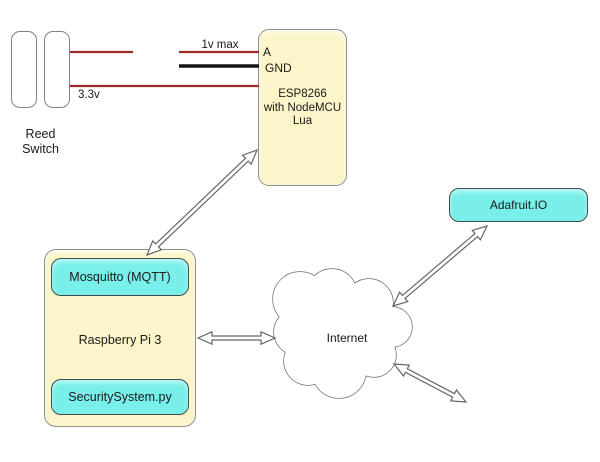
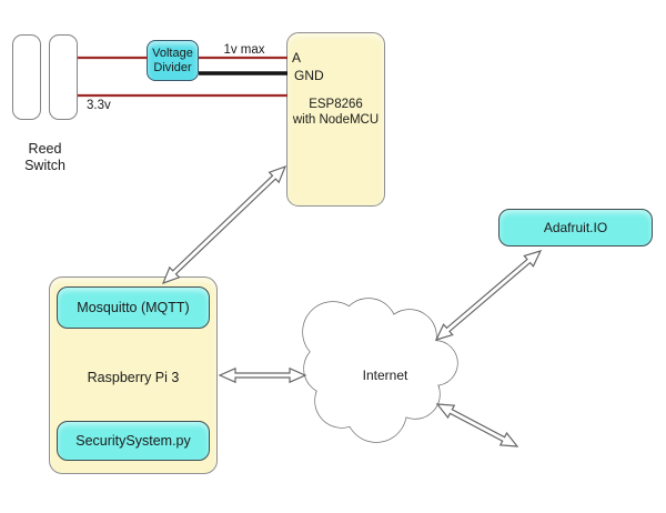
  Reed
  Switch
+ Voltage
+ Divider
  1v max
  3.3v
  A
  GND
  ESP8266
  with NodeMCU
- Lua
  Mosquitto (MQTT)
  Raspberry Pi 3
  SecuritySystem.py
  Adafruit.IO
  Internet
